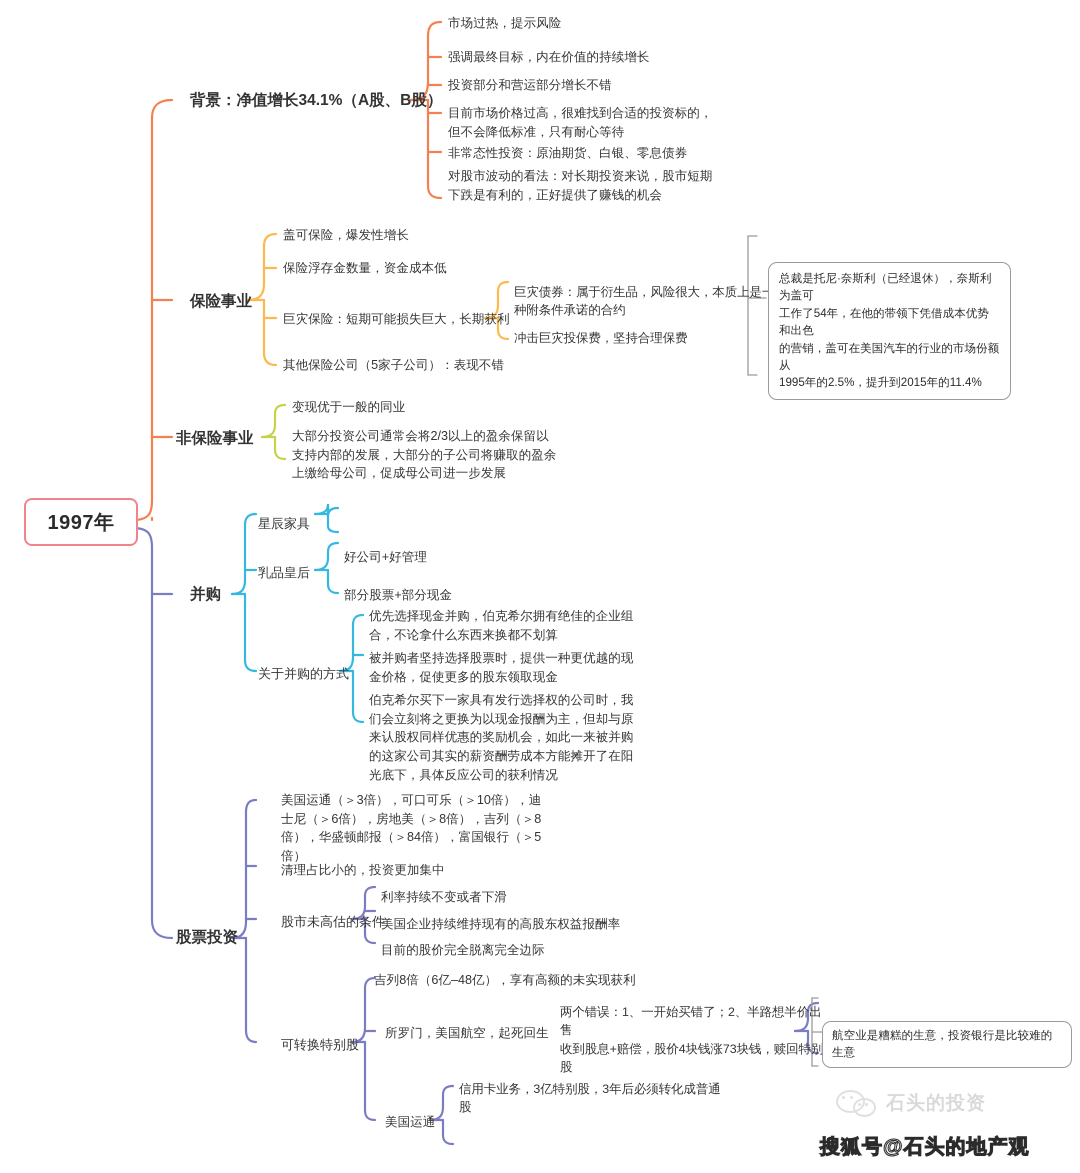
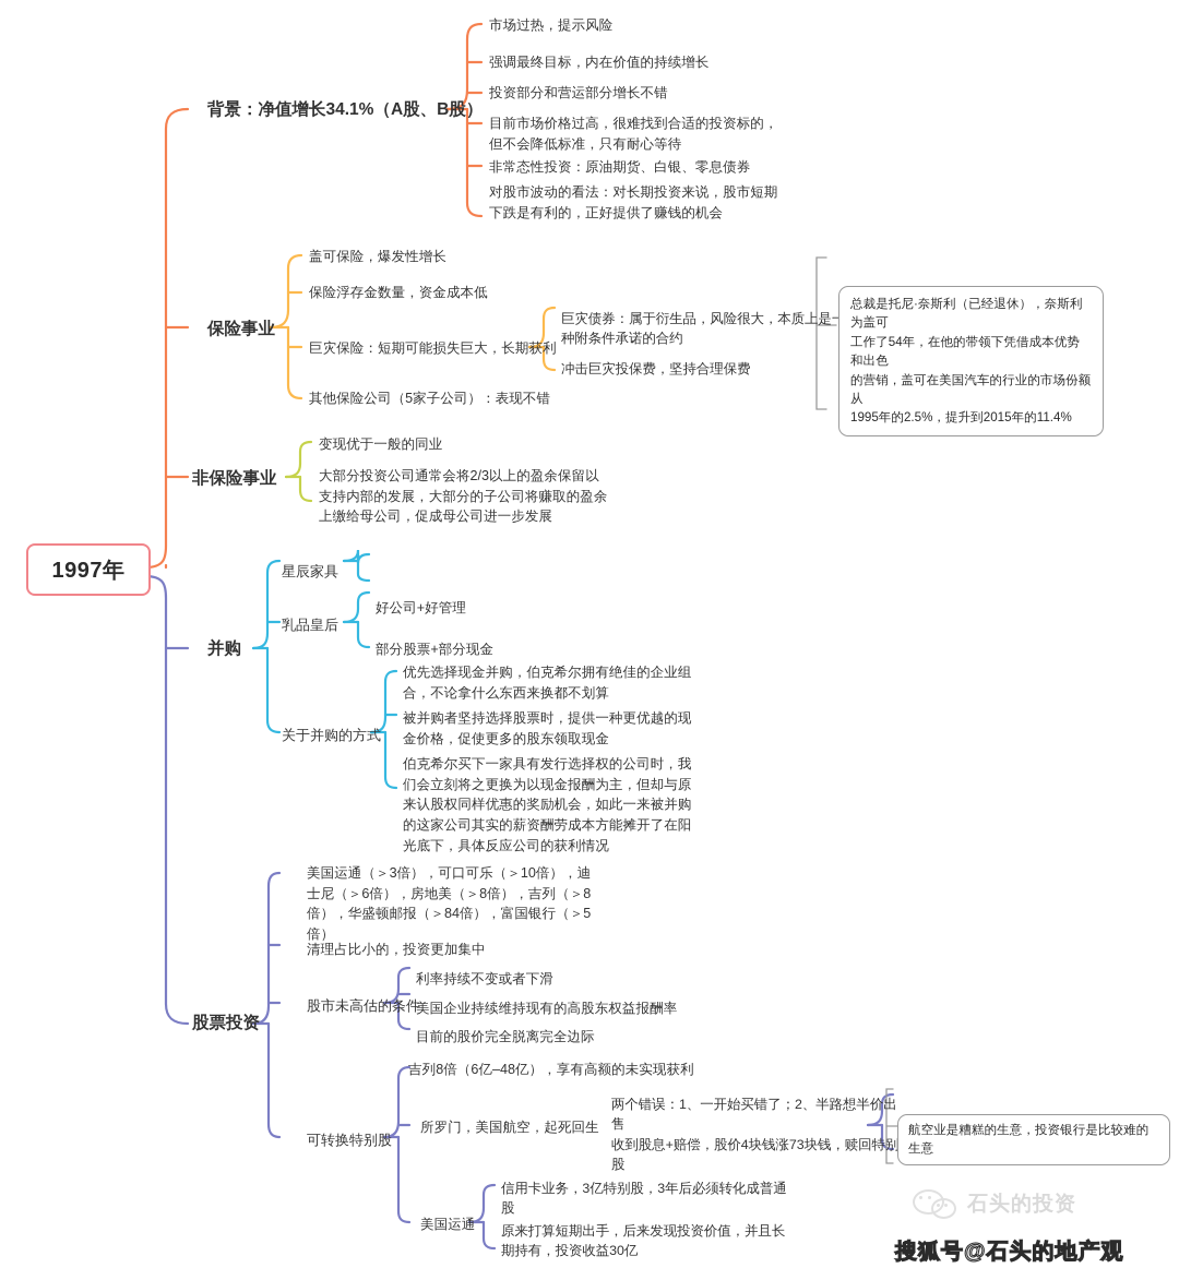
  1997年
  背景：净值增长34.1%（A股、B股）
  市场过热，提示风险
  强调最终目标，内在价值的持续增长
  投资部分和营运部分增长不错
  目前市场价格过高，很难找到合适的投资标的，
  但不会降低标准，只有耐心等待
  非常态性投资：原油期货、白银、零息债券
  对股市波动的看法：对长期投资来说，股市短期
  下跌是有利的，正好提供了赚钱的机会
  保险事业
  盖可保险，爆发性增长
  保险浮存金数量，资金成本低
  巨灾保险：短期可能损失巨大，长期获利
  其他保险公司（5家子公司）：表现不错
  巨灾债券：属于衍生品，风险很大，本质上是
  种附条件承诺的合约
  冲击巨灾投保费，坚持合理保费
  总裁是托尼·奈斯利（已经退休），奈斯利为盖可
  工作了54年，在他的带领下凭借成本优势和出色
  的营销，盖可在美国汽车的行业的市场份额从
  1995年的2.5%，提升到2015年的11.4%
  非保险事业
  变现优于一般的同业
  大部分投资公司通常会将2/3以上的盈余保留以
  支持内部的发展，大部分的子公司将赚取的盈余
  上缴给母公司，促成母公司进一步发展
  并购
  星辰家具
  乳品皇后
  好公司+好管理
  部分股票+部分现金
  关于并购的方式
  优先选择现金并购，伯克希尔拥有绝佳的企业组
  合，不论拿什么东西来换都不划算
  被并购者坚持选择股票时，提供一种更优越的现
  金价格，促使更多的股东领取现金
  伯克希尔买下一家具有发行选择权的公司时，我
  们会立刻将之更换为以现金报酬为主，但却与原
  来认股权同样优惠的奖励机会，如此一来被并购
  的这家公司其实的薪资酬劳成本方能摊开了在阳
  光底下，具体反应公司的获利情况
  股票投资
  美国运通（＞3倍），可口可乐（＞10倍），迪
  士尼（＞6倍），房地美（＞8倍），吉列（＞8
  倍），华盛顿邮报（＞84倍），富国银行（＞5
  倍）
  清理占比小的，投资更加集中
  股市未高估的条件
  利率持续不变或者下滑
  美国企业持续维持现有的高股东权益报酬率
  目前的股价完全脱离完全边际
  可转换特别股
  吉列8倍（6亿–48亿），享有高额的未实现获利
  所罗门，美国航空，起死回生
  两个错误：1、一开始买错了；2、半路想半价出
  售
  收到股息+赔偿，股价4块钱涨73块钱，赎回特别
  股
  航空业是糟糕的生意，投资银行是比较难的生意
  美国运通
  信用卡业务，3亿特别股，3年后必须转化成普通
  股
+ 原来打算短期出手，后来发现投资价值，并且长
+ 期持有，投资收益30亿
  石头的投资
  搜狐号@石头的地产观
